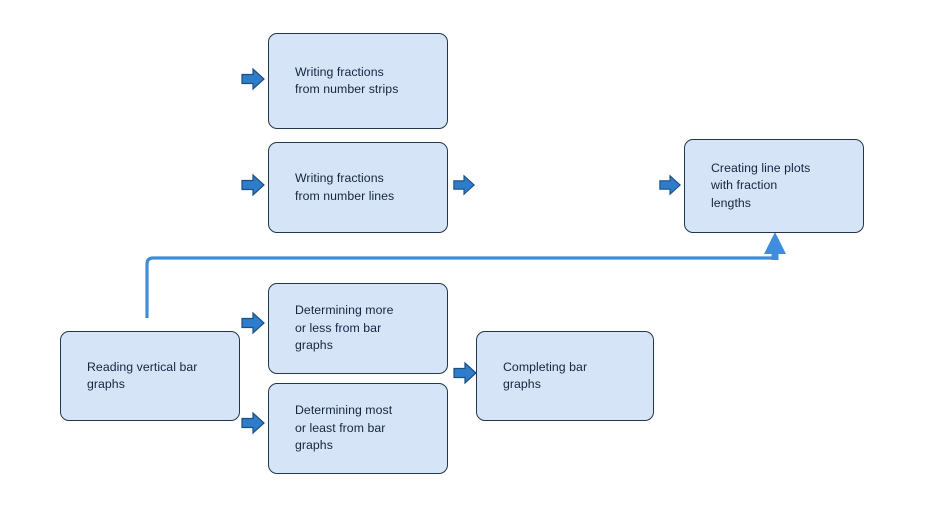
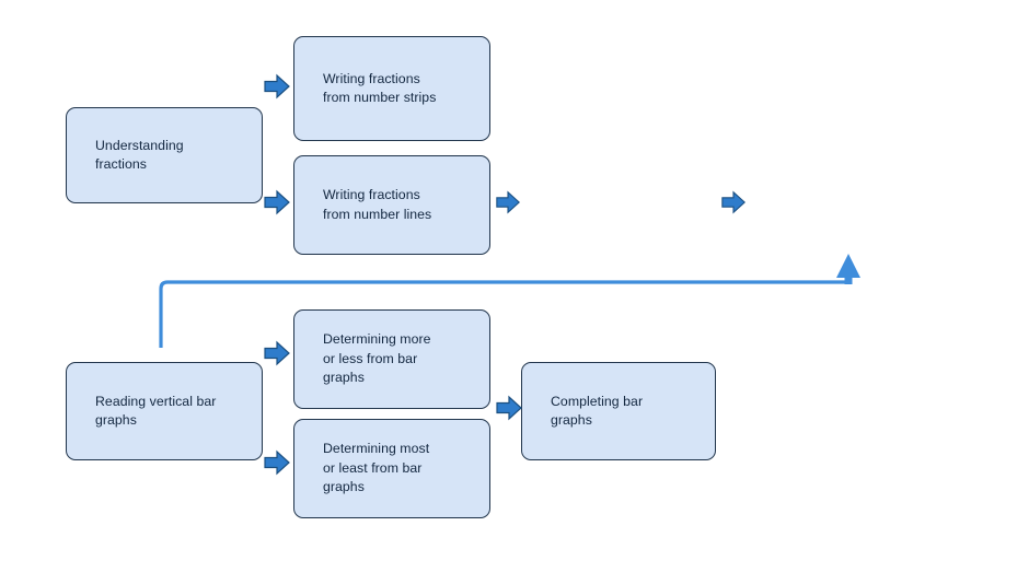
+ Understanding
+ fractions
  Writing fractions
  from number strips
  Writing fractions
  from number lines
- Creating line plots
- with fraction
- lengths
  Reading vertical bar
  graphs
  Determining more
  or less from bar
  graphs
  Determining most
  or least from bar
  graphs
  Completing bar
  graphs
